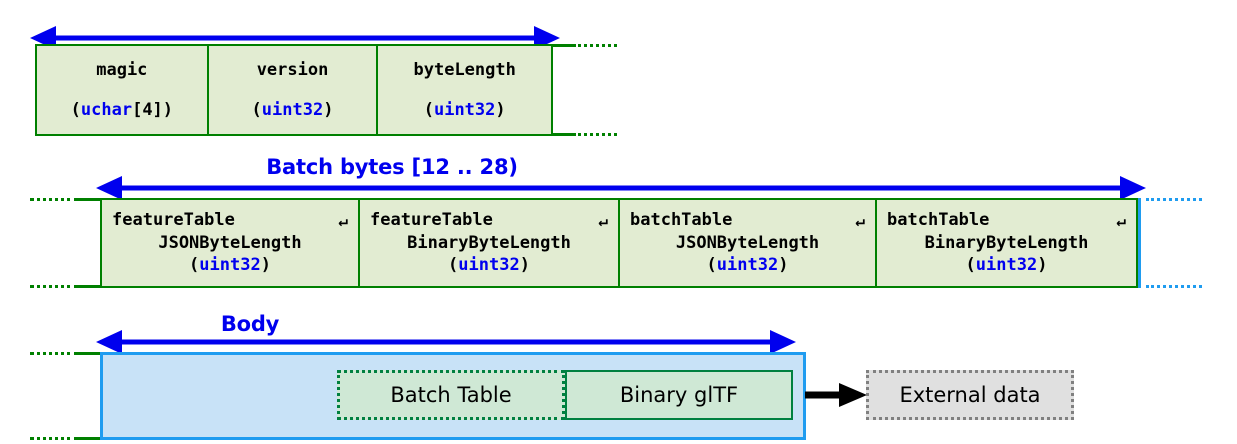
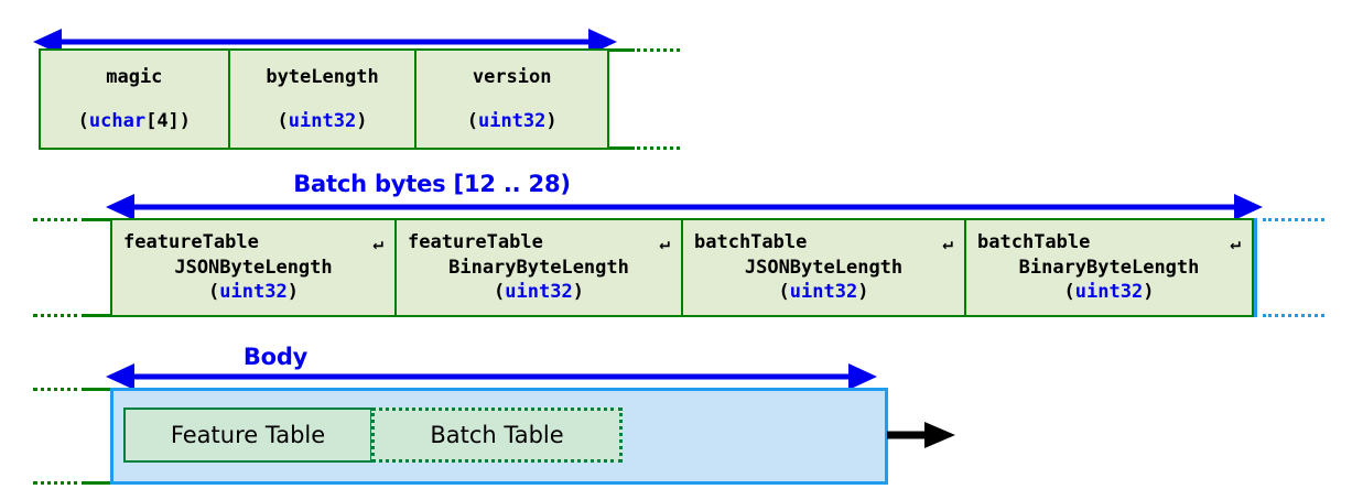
  magic
  (uchar[4])
- version
+ byteLength
  (uint32)
- byteLength
+ version
  (uint32)
  Batch bytes [12 .. 28)
  featureTable
  ↵
  JSONByteLength
  (uint32)
  featureTable
  ↵
  BinaryByteLength
  (uint32)
  batchTable
  ↵
  JSONByteLength
  (uint32)
  batchTable
  ↵
  BinaryByteLength
  (uint32)
  Body
+ Feature Table
  Batch Table
- Binary glTF
- External data
